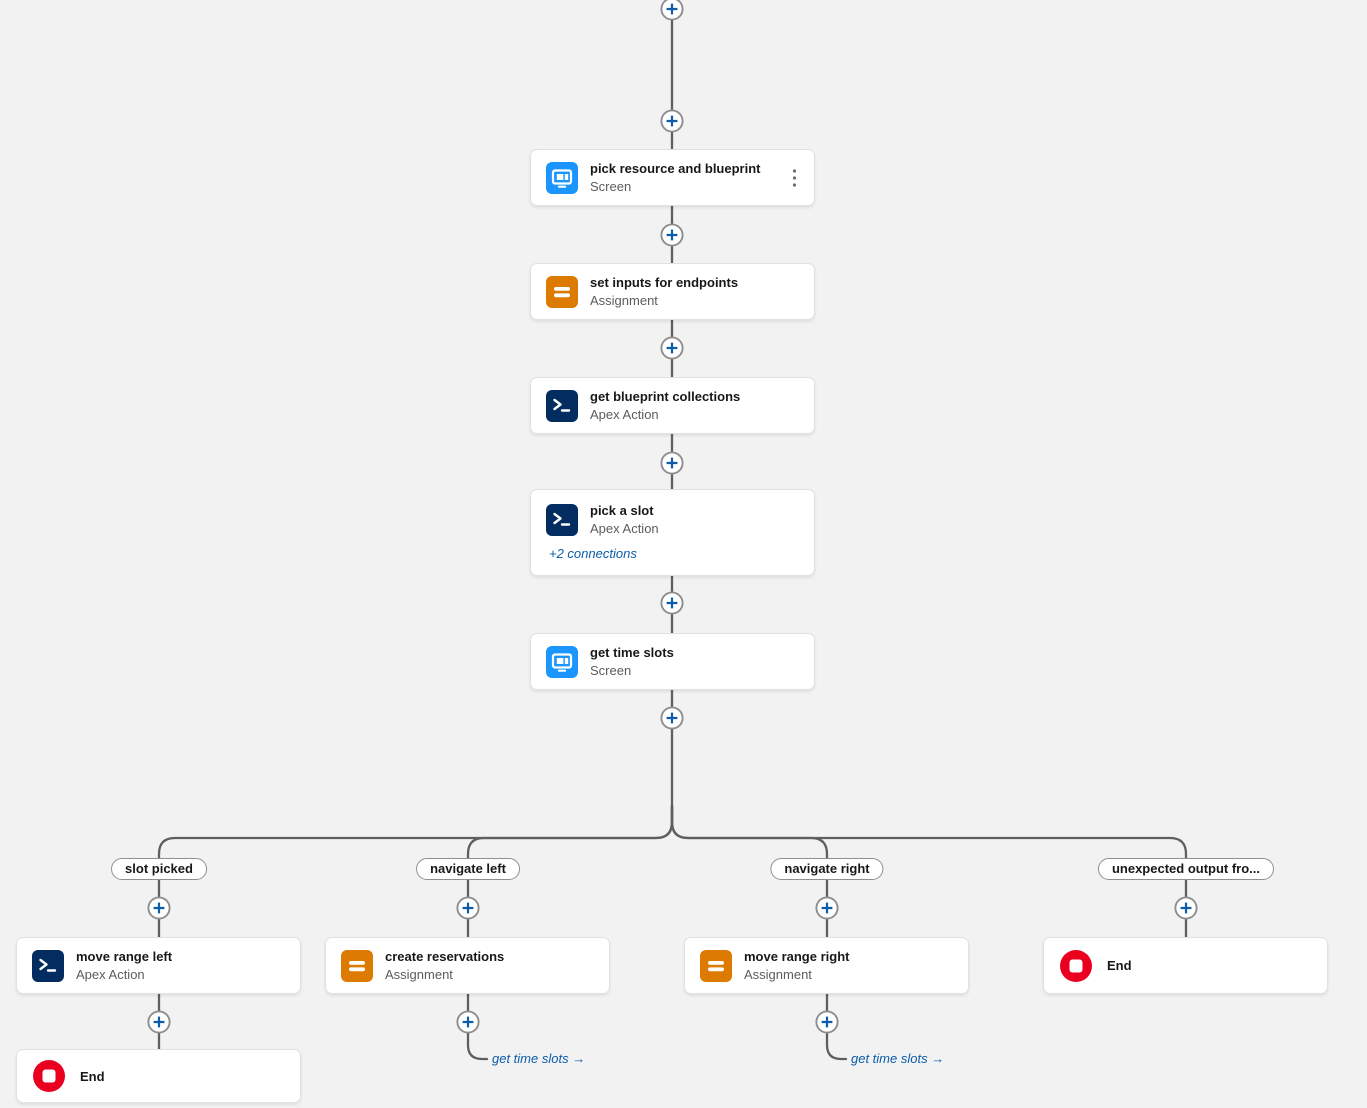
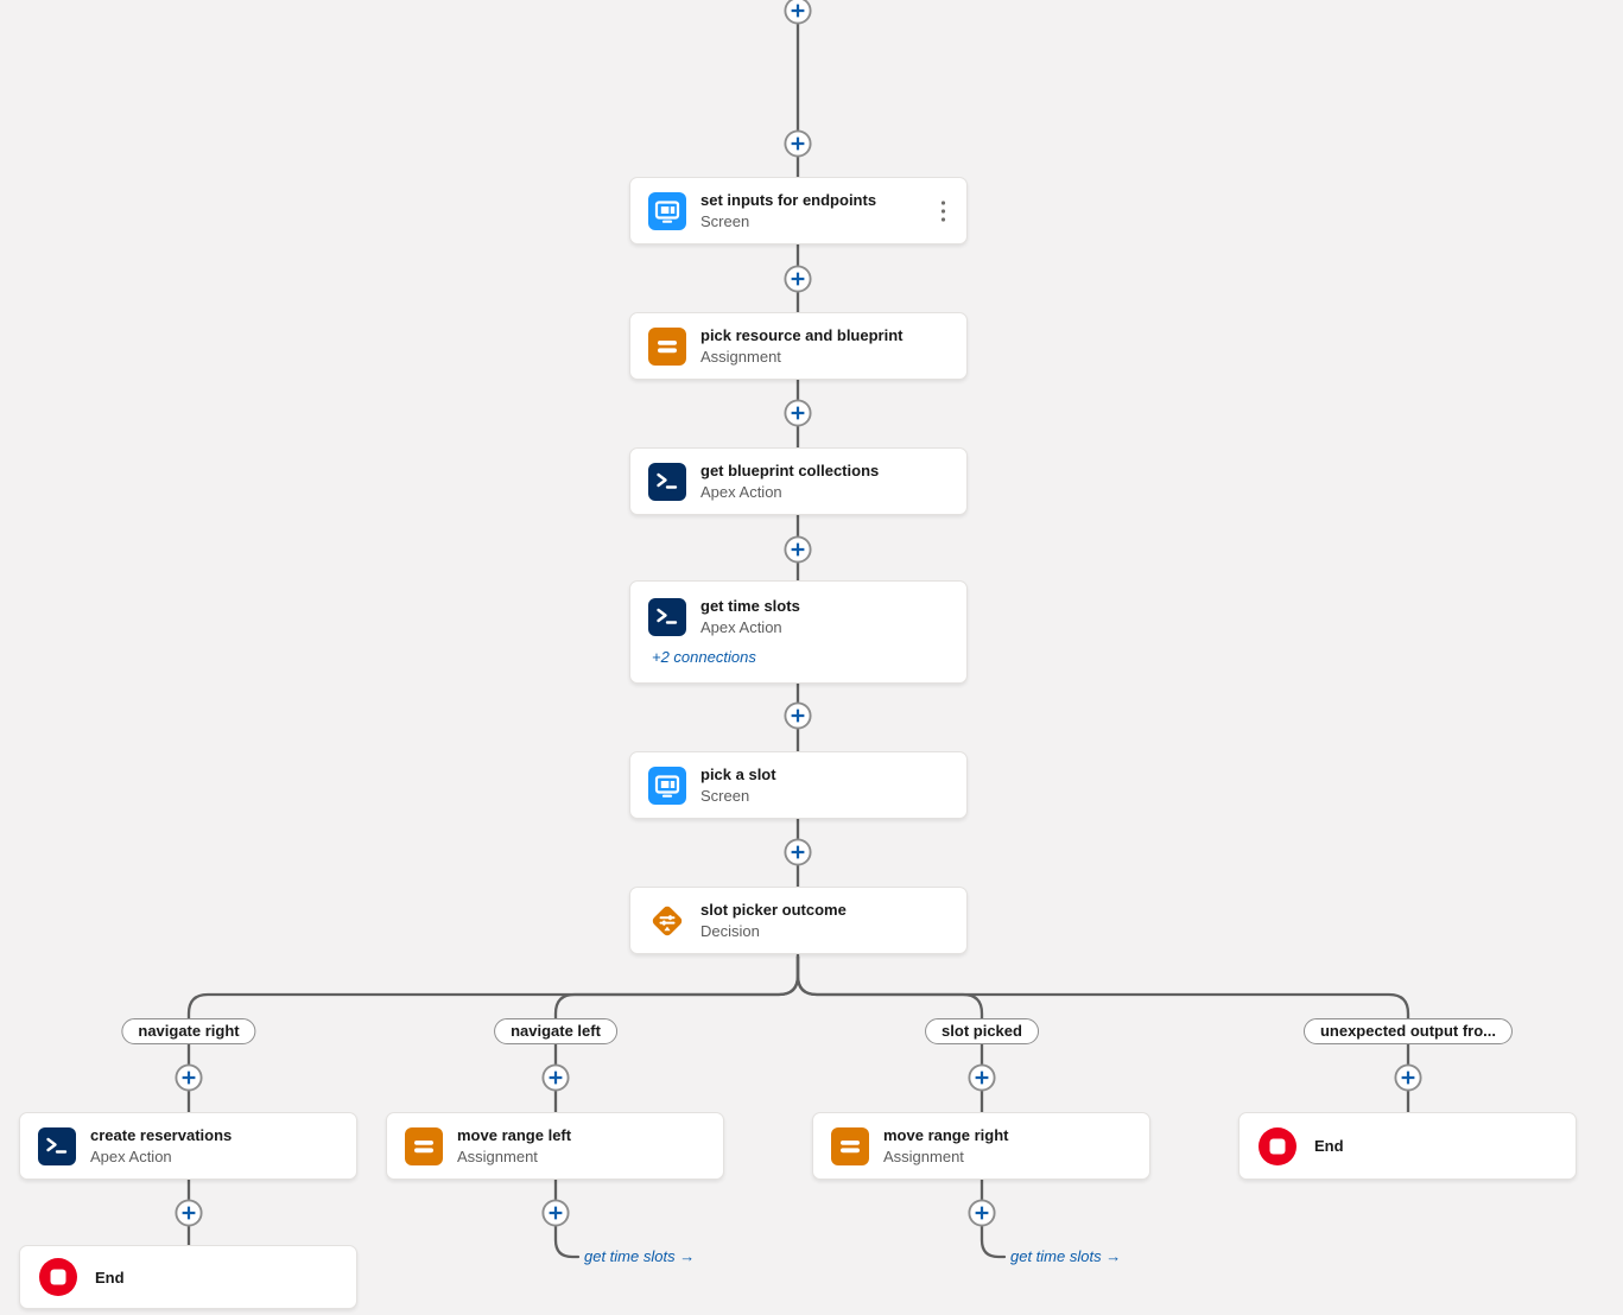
- pick resource and blueprint
+ set inputs for endpoints
  Screen
- set inputs for endpoints
+ pick resource and blueprint
  Assignment
  get blueprint collections
  Apex Action
- pick a slot
+ get time slots
  Apex Action
  +2 connections
- get time slots
+ pick a slot
  Screen
+ slot picker outcome
+ Decision
- slot picked
+ navigate right
  navigate left
- navigate right
+ slot picked
  unexpected output fro...
- move range left
+ create reservations
  Apex Action
- create reservations
+ move range left
  Assignment
  move range right
  Assignment
  End
  End
  get time slots →
  get time slots →
